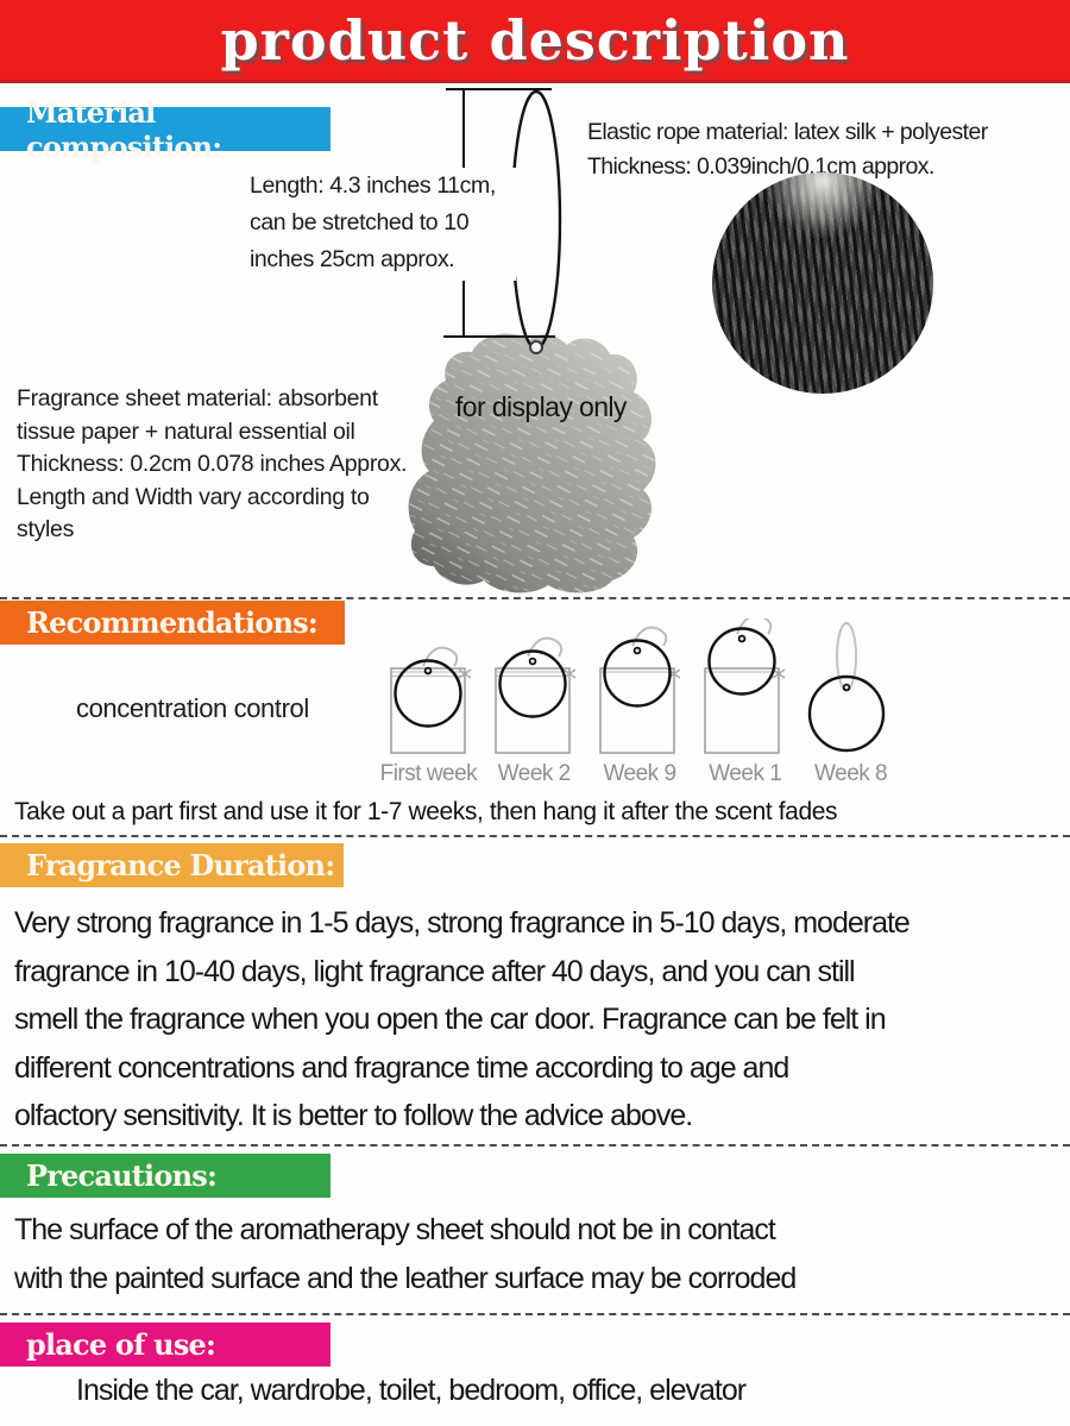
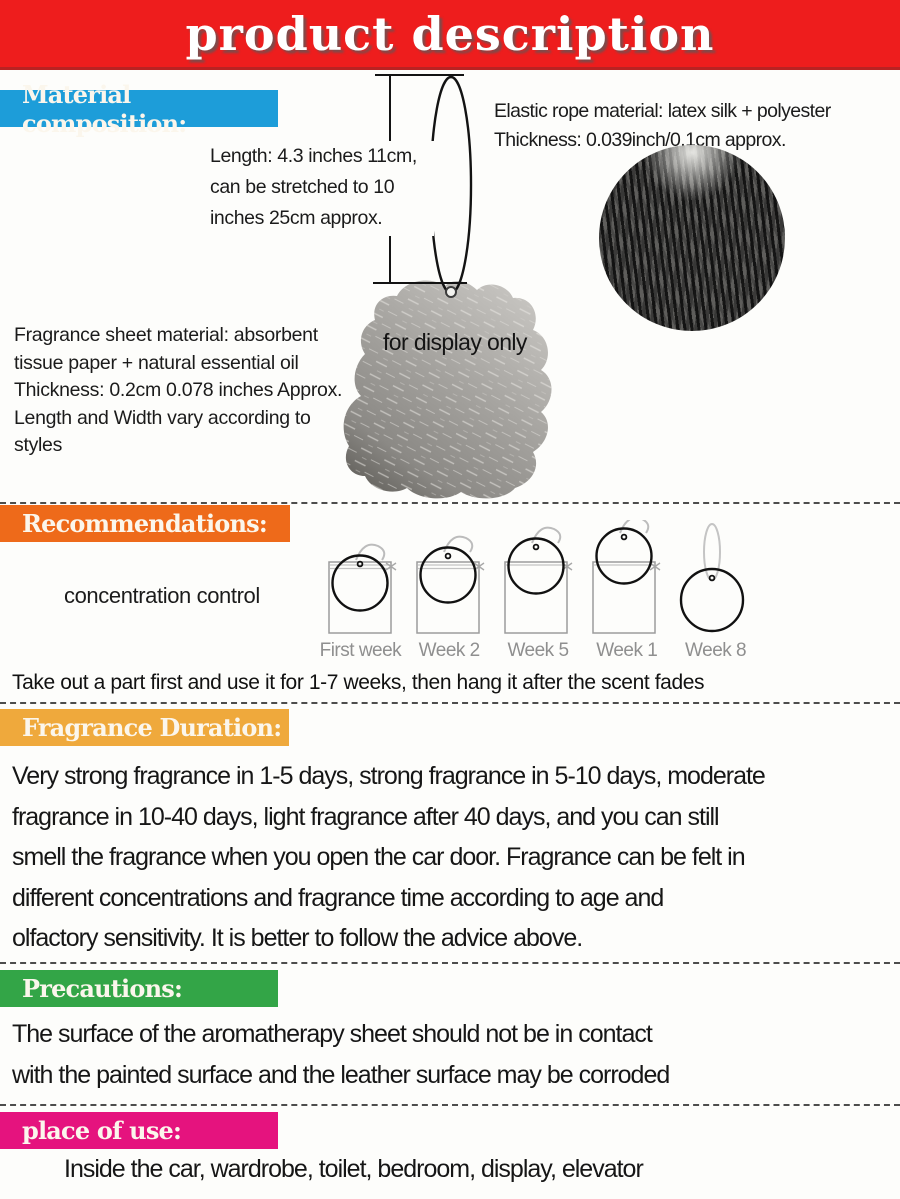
  product description
  Material composition:
  Length: 4.3 inches 11cm,
  can be stretched to 10
  inches 25cm approx.
  Elastic rope material: latex silk + polyester
  Thickness: 0.039inch/0.1cm approx.
  Fragrance sheet material: absorbent
  tissue paper + natural essential oil
  Thickness: 0.2cm 0.078 inches Approx.
  Length and Width vary according to
  styles
  for display only
  Recommendations:
  concentration control
  First week
  Week 2
- Week 9
+ Week 5
  Week 1
  Week 8
  Take out a part first and use it for 1-7 weeks, then hang it after the scent fades
  Fragrance Duration:
  Very strong fragrance in 1-5 days, strong fragrance in 5-10 days, moderate
  fragrance in 10-40 days, light fragrance after 40 days, and you can still
  smell the fragrance when you open the car door. Fragrance can be felt in
  different concentrations and fragrance time according to age and
  olfactory sensitivity. It is better to follow the advice above.
  Precautions:
  The surface of the aromatherapy sheet should not be in contact
  with the painted surface and the leather surface may be corroded
  place of use:
- Inside the car, wardrobe, toilet, bedroom, office, elevator
+ Inside the car, wardrobe, toilet, bedroom, display, elevator
